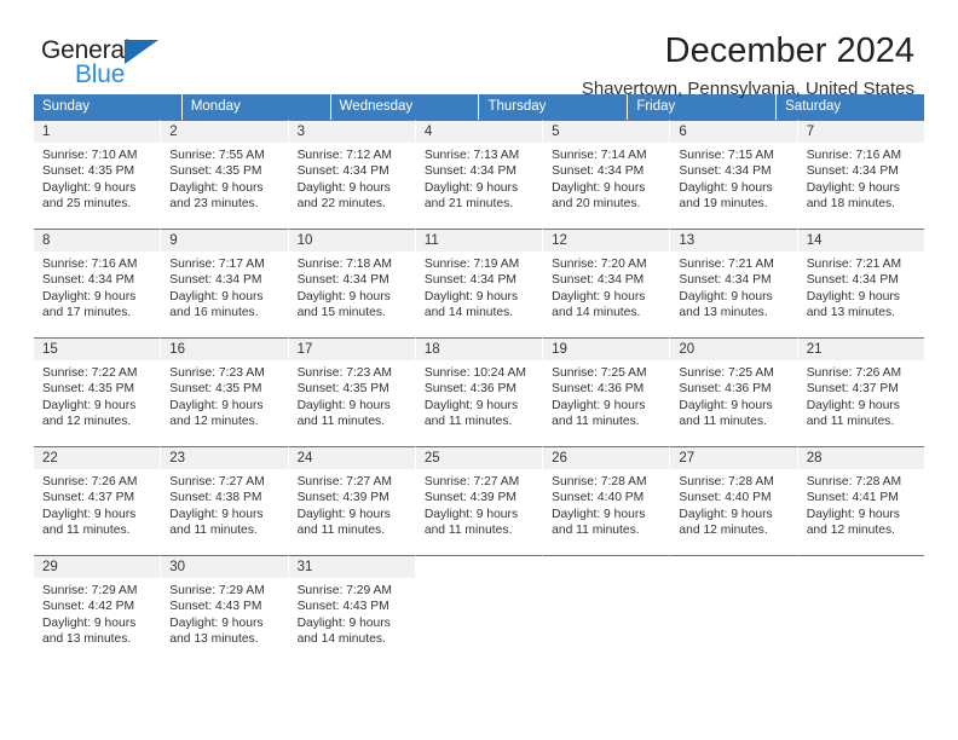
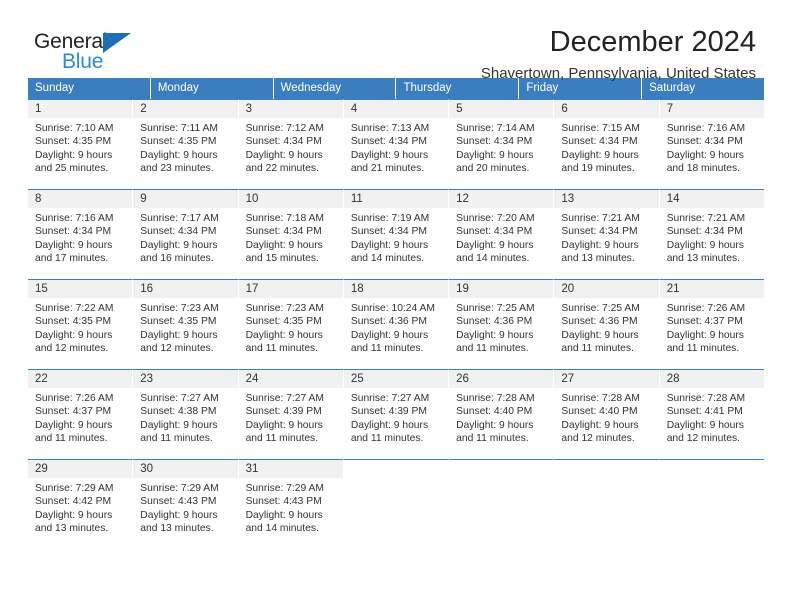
  General
  Blue
  December 2024
  Shavertown, Pennsylvania, United States
  Sunday
  Monday
  Wednesday
  Thursday
  Friday
  Saturday
  1
  Sunrise: 7:10 AM
  Sunset: 4:35 PM
  Daylight: 9 hours
  and 25 minutes.
  2
- Sunrise: 7:55 AM
+ Sunrise: 7:11 AM
  Sunset: 4:35 PM
  Daylight: 9 hours
  and 23 minutes.
  3
  Sunrise: 7:12 AM
  Sunset: 4:34 PM
  Daylight: 9 hours
  and 22 minutes.
  4
  Sunrise: 7:13 AM
  Sunset: 4:34 PM
  Daylight: 9 hours
  and 21 minutes.
  5
  Sunrise: 7:14 AM
  Sunset: 4:34 PM
  Daylight: 9 hours
  and 20 minutes.
  6
  Sunrise: 7:15 AM
  Sunset: 4:34 PM
  Daylight: 9 hours
  and 19 minutes.
  7
  Sunrise: 7:16 AM
  Sunset: 4:34 PM
  Daylight: 9 hours
  and 18 minutes.
  8
  Sunrise: 7:16 AM
  Sunset: 4:34 PM
  Daylight: 9 hours
  and 17 minutes.
  9
  Sunrise: 7:17 AM
  Sunset: 4:34 PM
  Daylight: 9 hours
  and 16 minutes.
  10
  Sunrise: 7:18 AM
  Sunset: 4:34 PM
  Daylight: 9 hours
  and 15 minutes.
  11
  Sunrise: 7:19 AM
  Sunset: 4:34 PM
  Daylight: 9 hours
  and 14 minutes.
  12
  Sunrise: 7:20 AM
  Sunset: 4:34 PM
  Daylight: 9 hours
  and 14 minutes.
  13
  Sunrise: 7:21 AM
  Sunset: 4:34 PM
  Daylight: 9 hours
  and 13 minutes.
  14
  Sunrise: 7:21 AM
  Sunset: 4:34 PM
  Daylight: 9 hours
  and 13 minutes.
  15
  Sunrise: 7:22 AM
  Sunset: 4:35 PM
  Daylight: 9 hours
  and 12 minutes.
  16
  Sunrise: 7:23 AM
  Sunset: 4:35 PM
  Daylight: 9 hours
  and 12 minutes.
  17
  Sunrise: 7:23 AM
  Sunset: 4:35 PM
  Daylight: 9 hours
  and 11 minutes.
  18
  Sunrise: 10:24 AM
  Sunset: 4:36 PM
  Daylight: 9 hours
  and 11 minutes.
  19
  Sunrise: 7:25 AM
  Sunset: 4:36 PM
  Daylight: 9 hours
  and 11 minutes.
  20
  Sunrise: 7:25 AM
  Sunset: 4:36 PM
  Daylight: 9 hours
  and 11 minutes.
  21
  Sunrise: 7:26 AM
  Sunset: 4:37 PM
  Daylight: 9 hours
  and 11 minutes.
  22
  Sunrise: 7:26 AM
  Sunset: 4:37 PM
  Daylight: 9 hours
  and 11 minutes.
  23
  Sunrise: 7:27 AM
  Sunset: 4:38 PM
  Daylight: 9 hours
  and 11 minutes.
  24
  Sunrise: 7:27 AM
  Sunset: 4:39 PM
  Daylight: 9 hours
  and 11 minutes.
  25
  Sunrise: 7:27 AM
  Sunset: 4:39 PM
  Daylight: 9 hours
  and 11 minutes.
  26
  Sunrise: 7:28 AM
  Sunset: 4:40 PM
  Daylight: 9 hours
  and 11 minutes.
  27
  Sunrise: 7:28 AM
  Sunset: 4:40 PM
  Daylight: 9 hours
  and 12 minutes.
  28
  Sunrise: 7:28 AM
  Sunset: 4:41 PM
  Daylight: 9 hours
  and 12 minutes.
  29
  Sunrise: 7:29 AM
  Sunset: 4:42 PM
  Daylight: 9 hours
  and 13 minutes.
  30
  Sunrise: 7:29 AM
  Sunset: 4:43 PM
  Daylight: 9 hours
  and 13 minutes.
  31
  Sunrise: 7:29 AM
  Sunset: 4:43 PM
  Daylight: 9 hours
  and 14 minutes.
